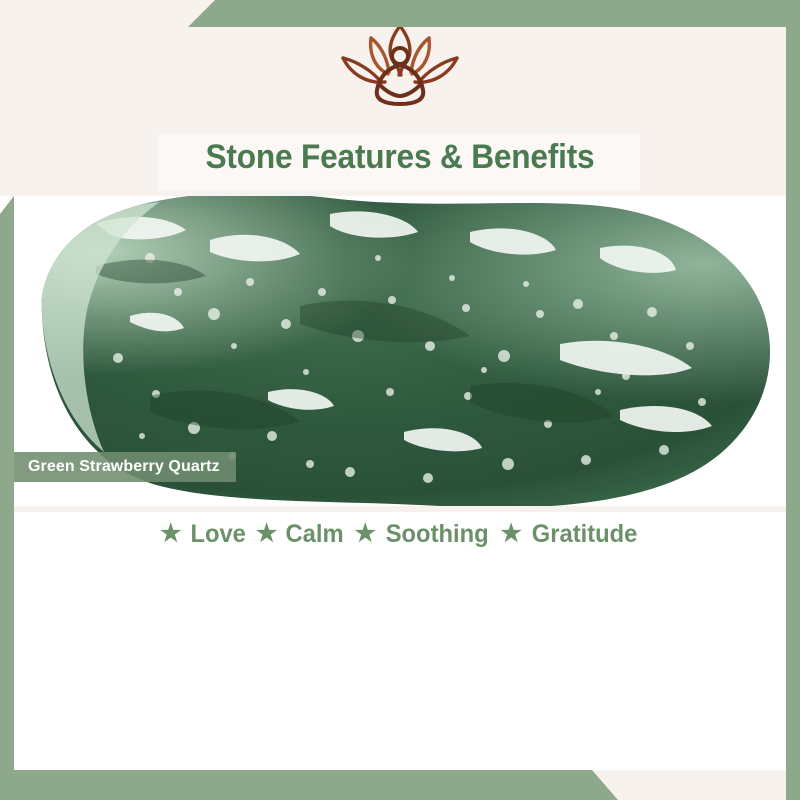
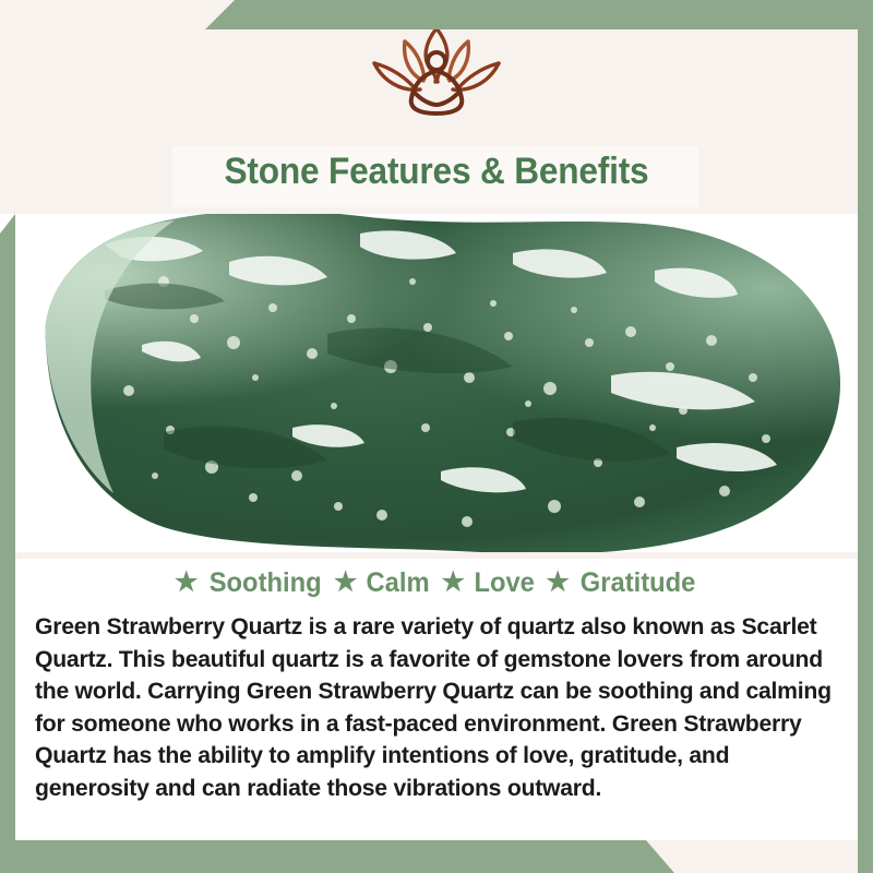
  Stone Features & Benefits
- Green Strawberry Quartz
  ★
- Love
+ Soothing
  ★
  Calm
  ★
- Soothing
+ Love
  ★
  Gratitude
+ Green Strawberry Quartz is a rare variety of quartz also known as Scarlet Quartz. This beautiful quartz is a favorite of gemstone lovers from around the world. Carrying Green Strawberry Quartz can be soothing and calming for someone who works in a fast-paced environment. Green Strawberry Quartz has the ability to amplify intentions of love, gratitude, and generosity and can radiate those vibrations outward.
